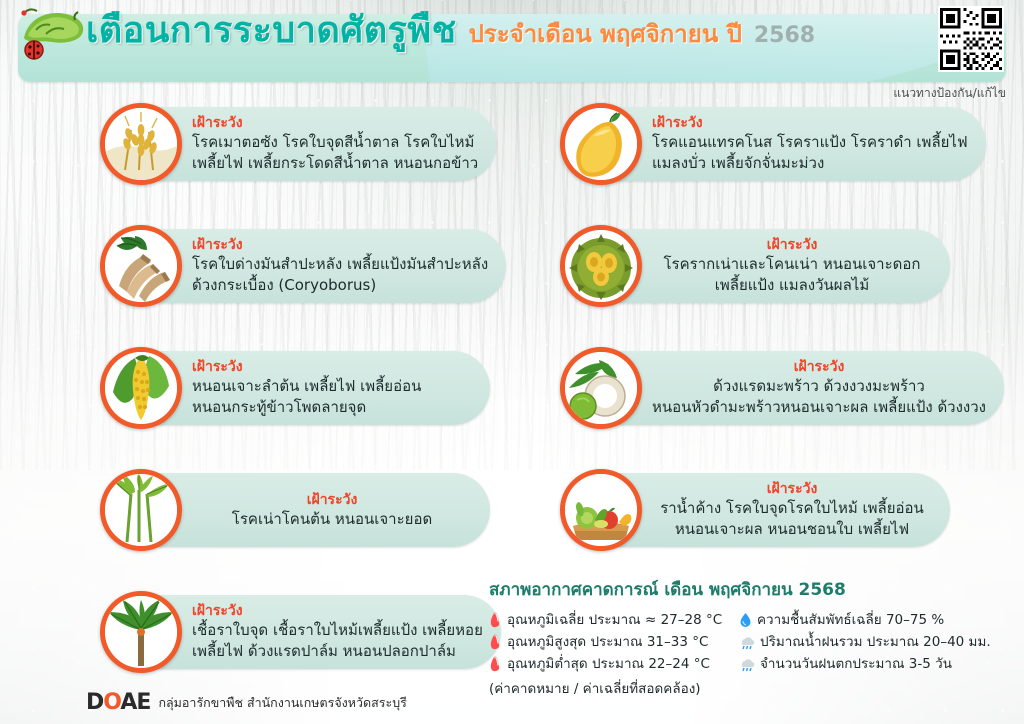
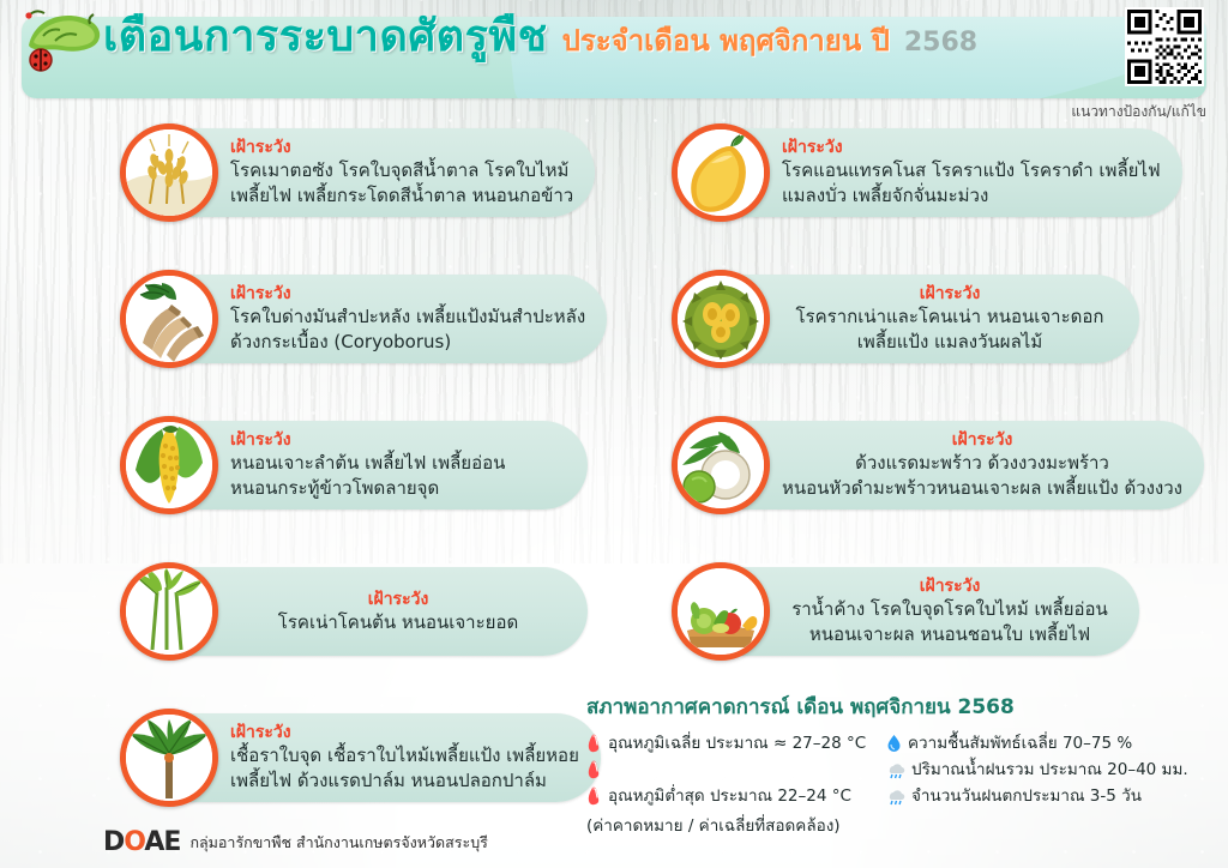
  เตือนการระบาดศัตรูพืช
  ประจำเดือน พฤศจิกายน ปี
  2568
  แนวทางป้องกัน/แก้ไข
  เฝ้าระวัง
  โรคเมาตอซัง โรคใบจุดสีน้ำตาล โรคใบไหม้
  เพลี้ยไฟ เพลี้ยกระโดดสีน้ำตาล หนอนกอข้าว
  เฝ้าระวัง
  โรคใบด่างมันสำปะหลัง เพลี้ยแป้งมันสำปะหลัง
  ด้วงกระเบื้อง (Coryoborus)
  เฝ้าระวัง
  หนอนเจาะลำต้น เพลี้ยไฟ เพลี้ยอ่อน
  หนอนกระทู้ข้าวโพดลายจุด
  เฝ้าระวัง
  โรคเน่าโคนต้น หนอนเจาะยอด
  เฝ้าระวัง
  เชื้อราใบจุด เชื้อราใบไหม้เพลี้ยแป้ง เพลี้ยหอย
  เพลี้ยไฟ ด้วงแรดปาล์ม หนอนปลอกปาล์ม
  เฝ้าระวัง
  โรคแอนแทรคโนส โรคราแป้ง โรคราดำ เพลี้ยไฟ
  แมลงบั่ว เพลี้ยจักจั่นมะม่วง
  เฝ้าระวัง
  โรครากเน่าและโคนเน่า หนอนเจาะดอก
  เพลี้ยแป้ง แมลงวันผลไม้
  เฝ้าระวัง
  ด้วงแรดมะพร้าว ด้วงงวงมะพร้าว
  หนอนหัวดำมะพร้าวหนอนเจาะผล เพลี้ยแป้ง ด้วงงวง
  เฝ้าระวัง
  ราน้ำค้าง โรคใบจุดโรคใบไหม้ เพลี้ยอ่อน
  หนอนเจาะผล หนอนชอนใบ เพลี้ยไฟ
  สภาพอากาศคาดการณ์ เดือน พฤศจิกายน 2568
  อุณหภูมิเฉลี่ย ประมาณ ≈ 27–28 °C
  ความชื้นสัมพัทธ์เฉลี่ย 70–75 %
- อุณหภูมิสูงสุด ประมาณ 31–33 °C
  ปริมาณน้ำฝนรวม ประมาณ 20–40 มม.
  อุณหภูมิต่ำสุด ประมาณ 22–24 °C
  จำนวนวันฝนตกประมาณ 3-5 วัน
  (ค่าคาดหมาย / ค่าเฉลี่ยที่สอดคล้อง)
  DOAE
  กลุ่มอารักขาพืช สำนักงานเกษตรจังหวัดสระบุรี
